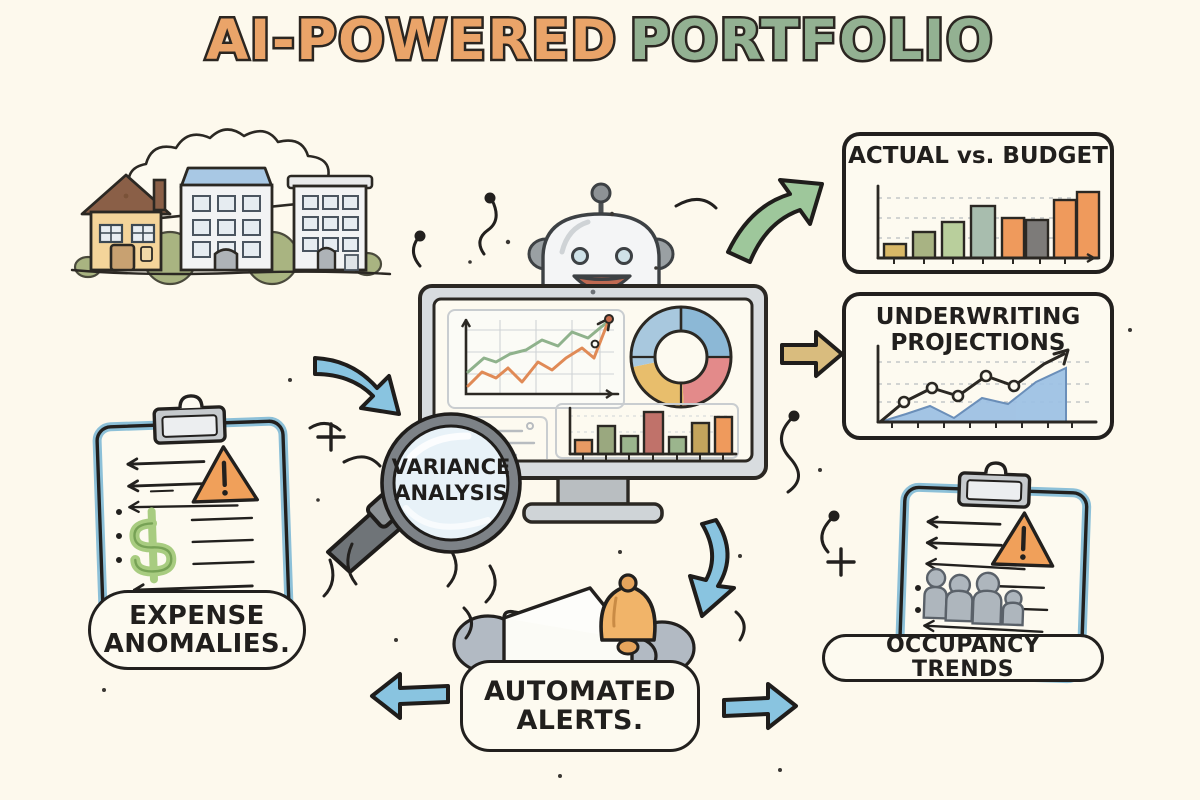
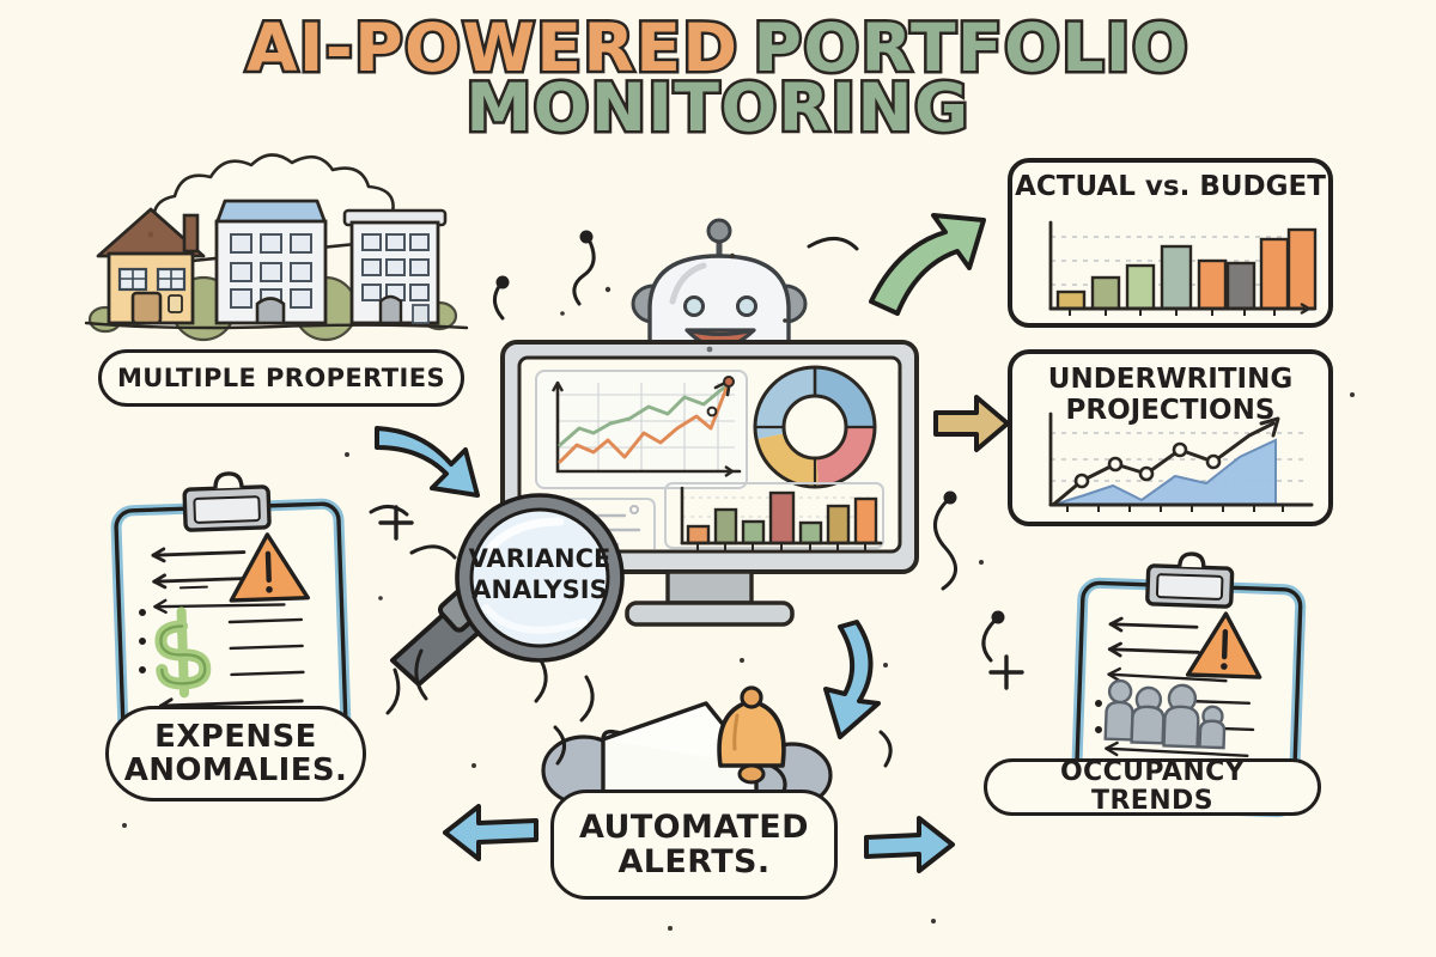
  AI-POWERED PORTFOLIO
+ MONITORING
+ MULTIPLE PROPERTIES
  VARIANCE
  ANALYSIS
  ACTUAL vs. BUDGET
  UNDERWRITING
  PROJECTIONS
  EXPENSE
  ANOMALIES.
  OCCUPANCY TRENDS
  AUTOMATED
  ALERTS.
